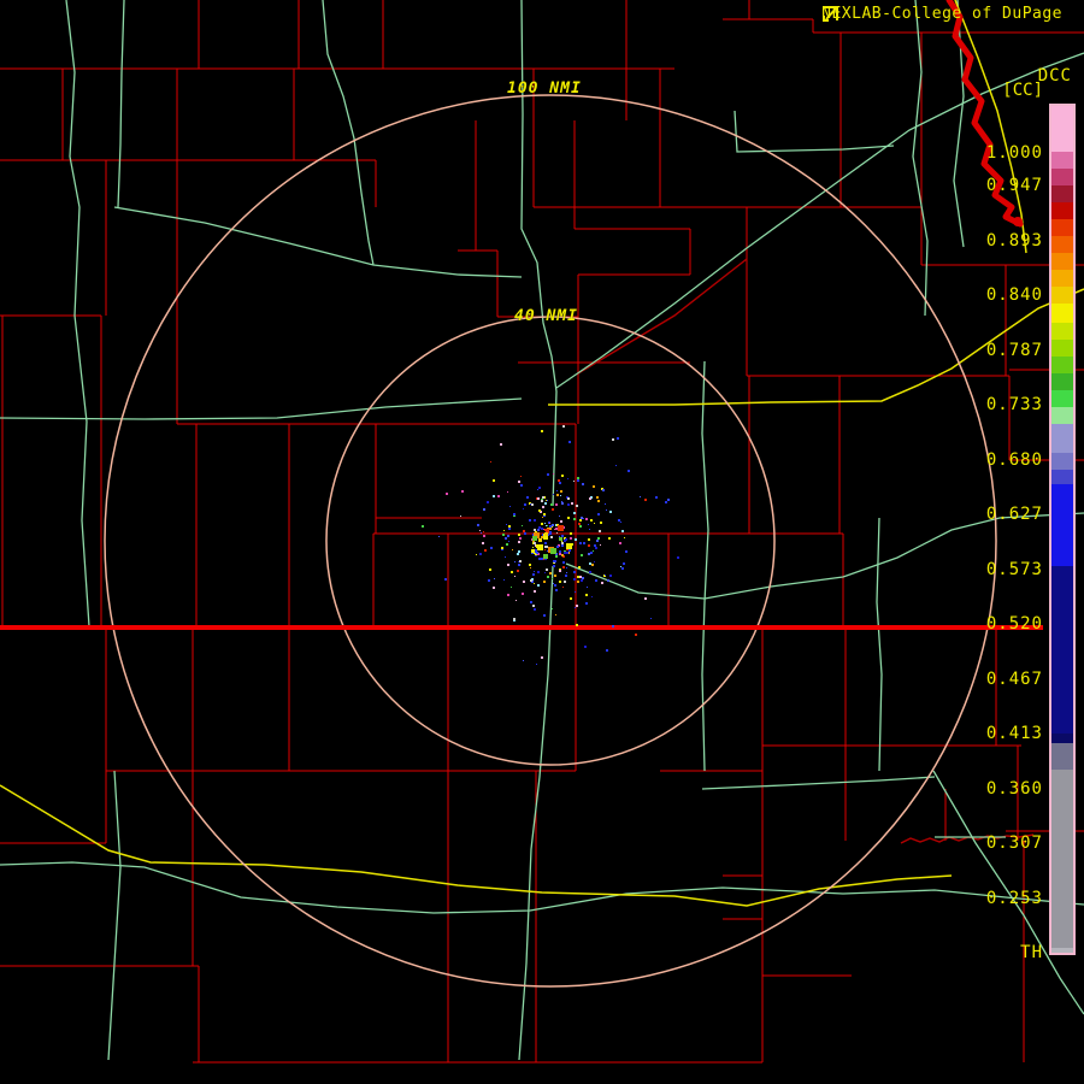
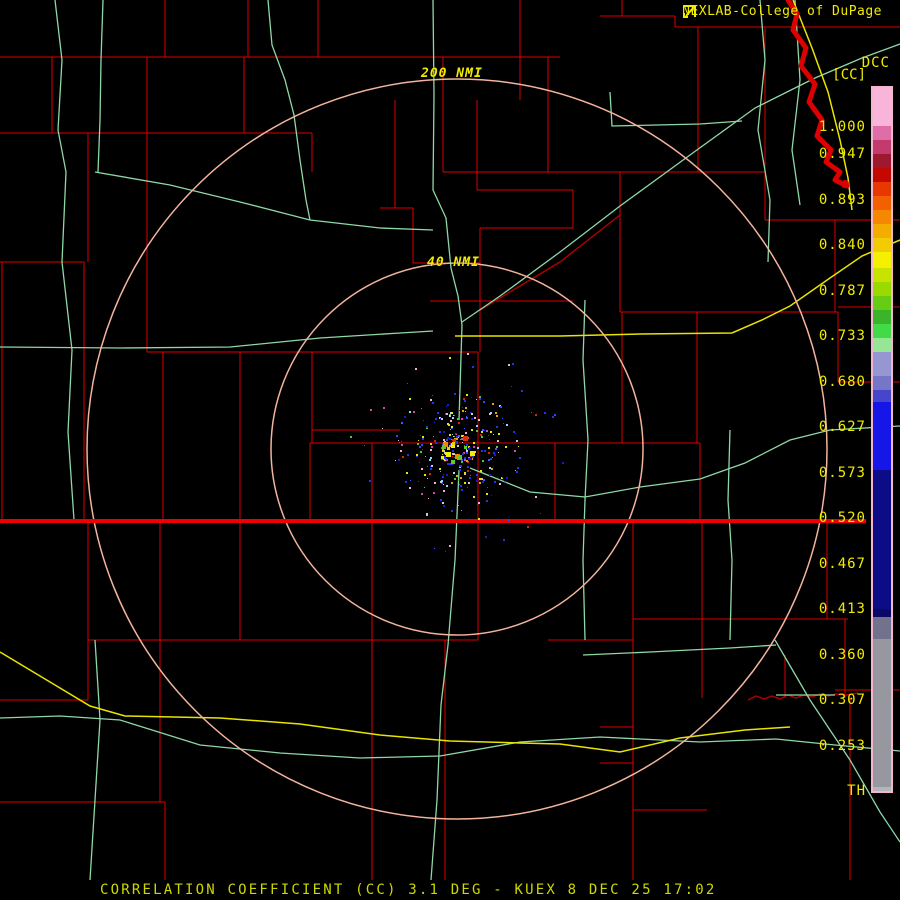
  NXLAB-College of DuPage
  DCC
  [CC]
- 100 NMI
+ 200 NMI
  40 NMI
  1.000
  0.947
  0.893
  0.840
  0.787
  0.733
  0.680
  0.627
  0.573
  0.520
  0.467
  0.413
  0.360
  0.307
  0.253
  TH
+ CORRELATION COEFFICIENT (CC) 3.1 DEG - KUEX 8 DEC 25 17:02
